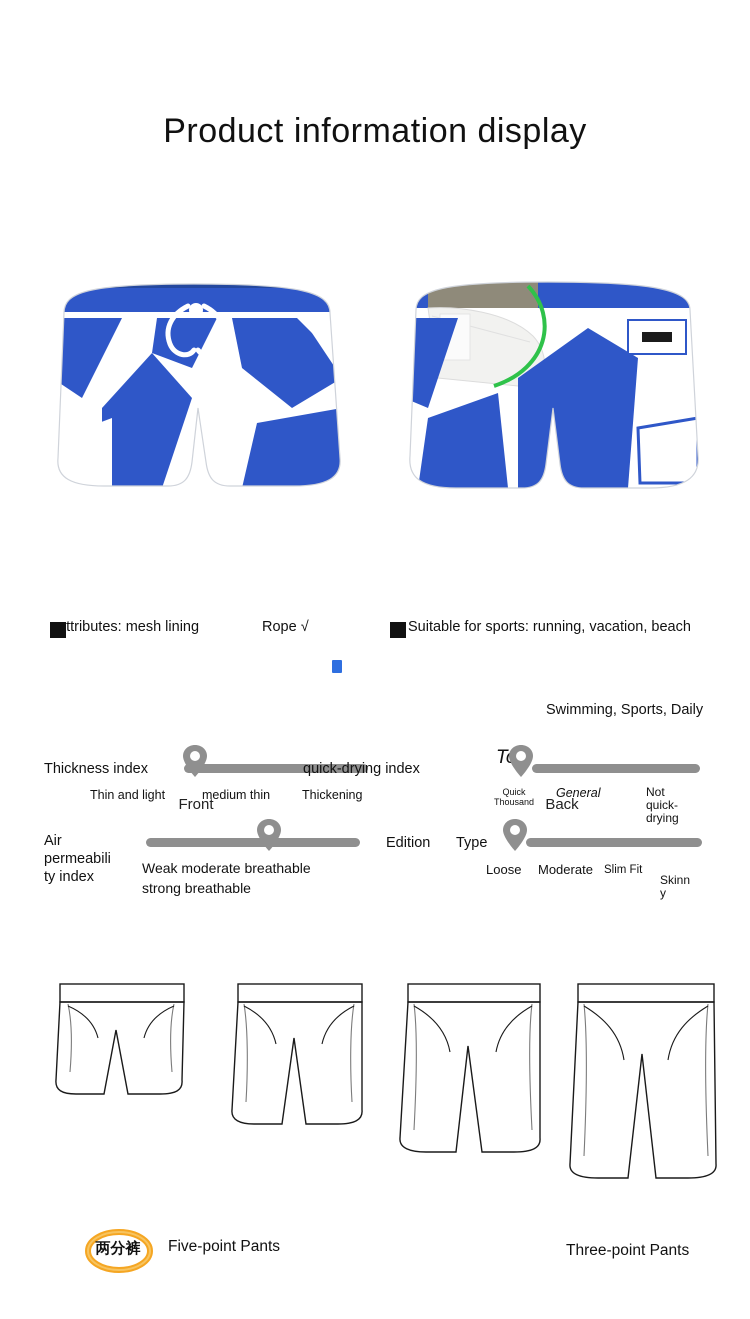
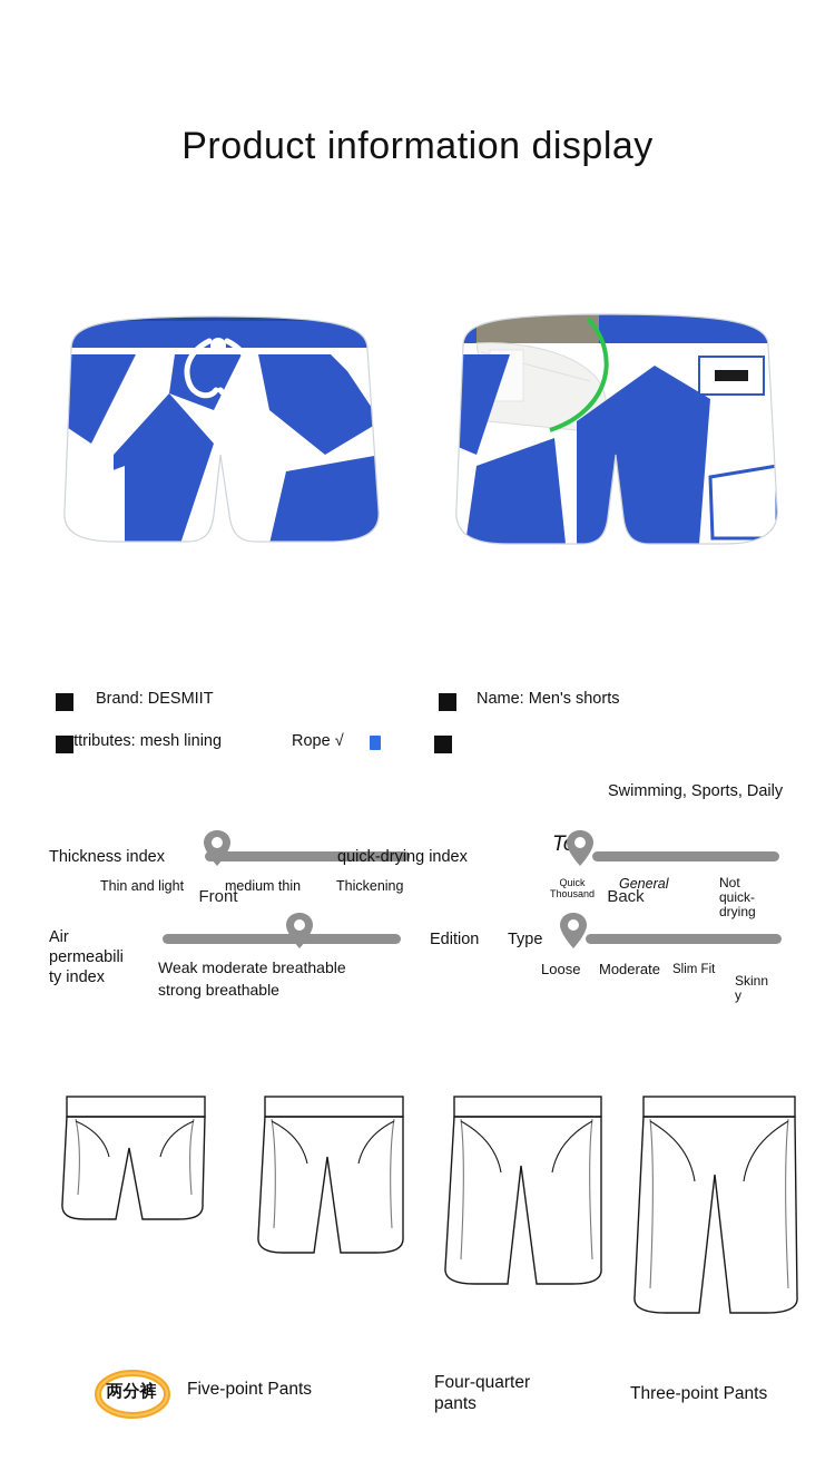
  Product information display
  Front
  Back
+ Brand: DESMIIT
+ Name: Men's shorts
  attributes: mesh lining
  Rope √
- Suitable for sports: running, vacation, beach
  Swimming, Sports, Daily
  Thickness index
  Thin and light
  medium thin
  Thickening
  quick-drying index
  Quick
  Thousand
  General
  Not
  quick-
  drying
  Air
  permeabili
  ty index
  Weak moderate breathable
  strong breathable
  Edition
  Type
  Loose
  Moderate
  Slim Fit
  Skinn
  y
  两分裤
  Five-point Pants
+ Four-quarter
+ pants
  Three-point Pants
